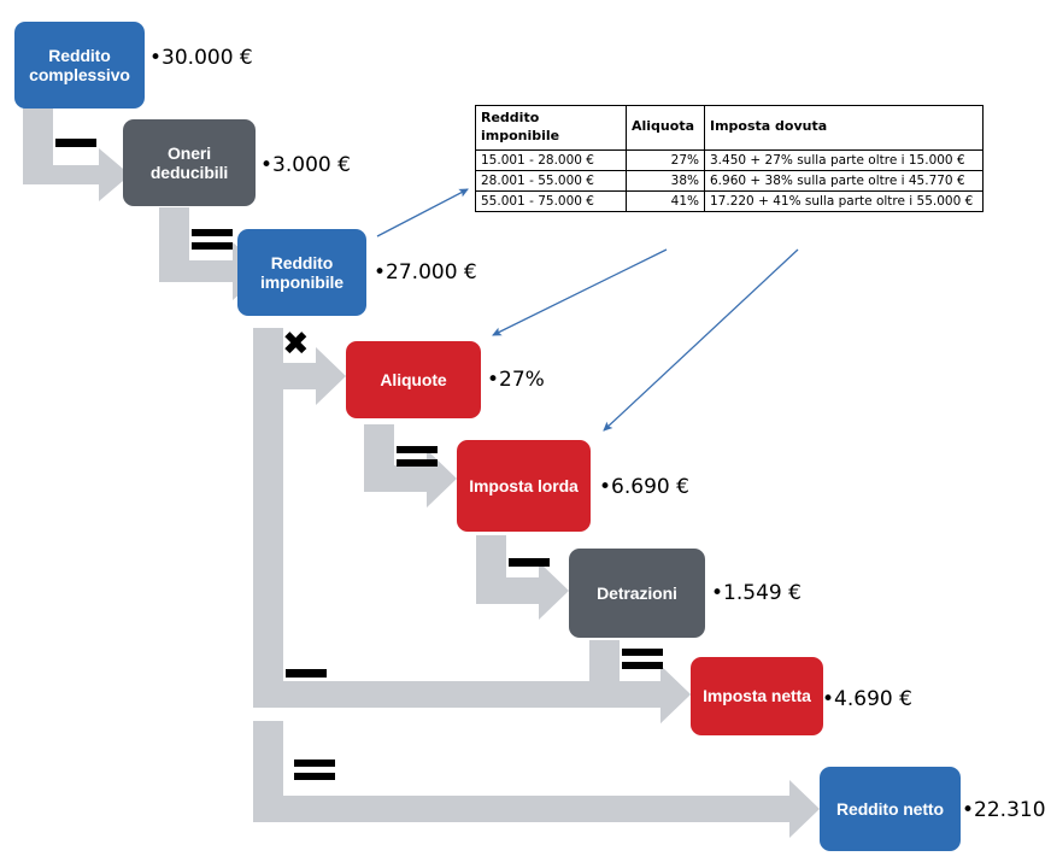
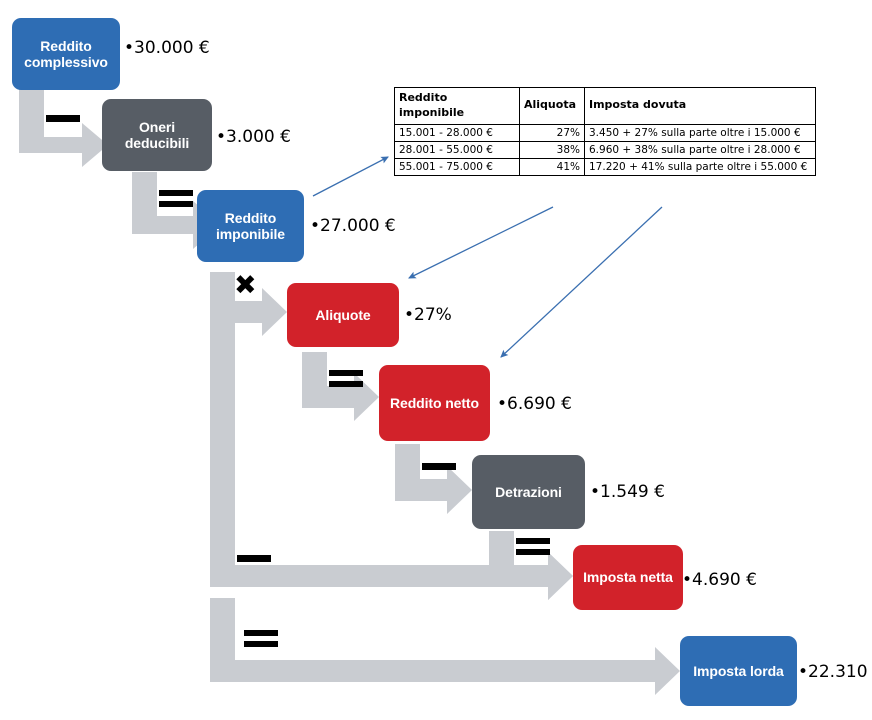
  ✖
  Reddito
  complessivo
  •30.000 €
  Oneri
  deducibili
  •3.000 €
  Reddito
  imponibile
  •27.000 €
  Aliquote
  •27%
- Imposta lorda
+ Reddito netto
  •6.690 €
  Detrazioni
  •1.549 €
  Imposta netta
  •4.690 €
- Reddito netto
+ Imposta lorda
  •22.310
  Reddito imponibile	Aliquota	Imposta dovuta
  15.001 - 28.000 €	27%	3.450 + 27% sulla parte oltre i 15.000 €
- 28.001 - 55.000 €	38%	6.960 + 38% sulla parte oltre i 45.770 €
+ 28.001 - 55.000 €	38%	6.960 + 38% sulla parte oltre i 28.000 €
  55.001 - 75.000 €	41%	17.220 + 41% sulla parte oltre i 55.000 €
